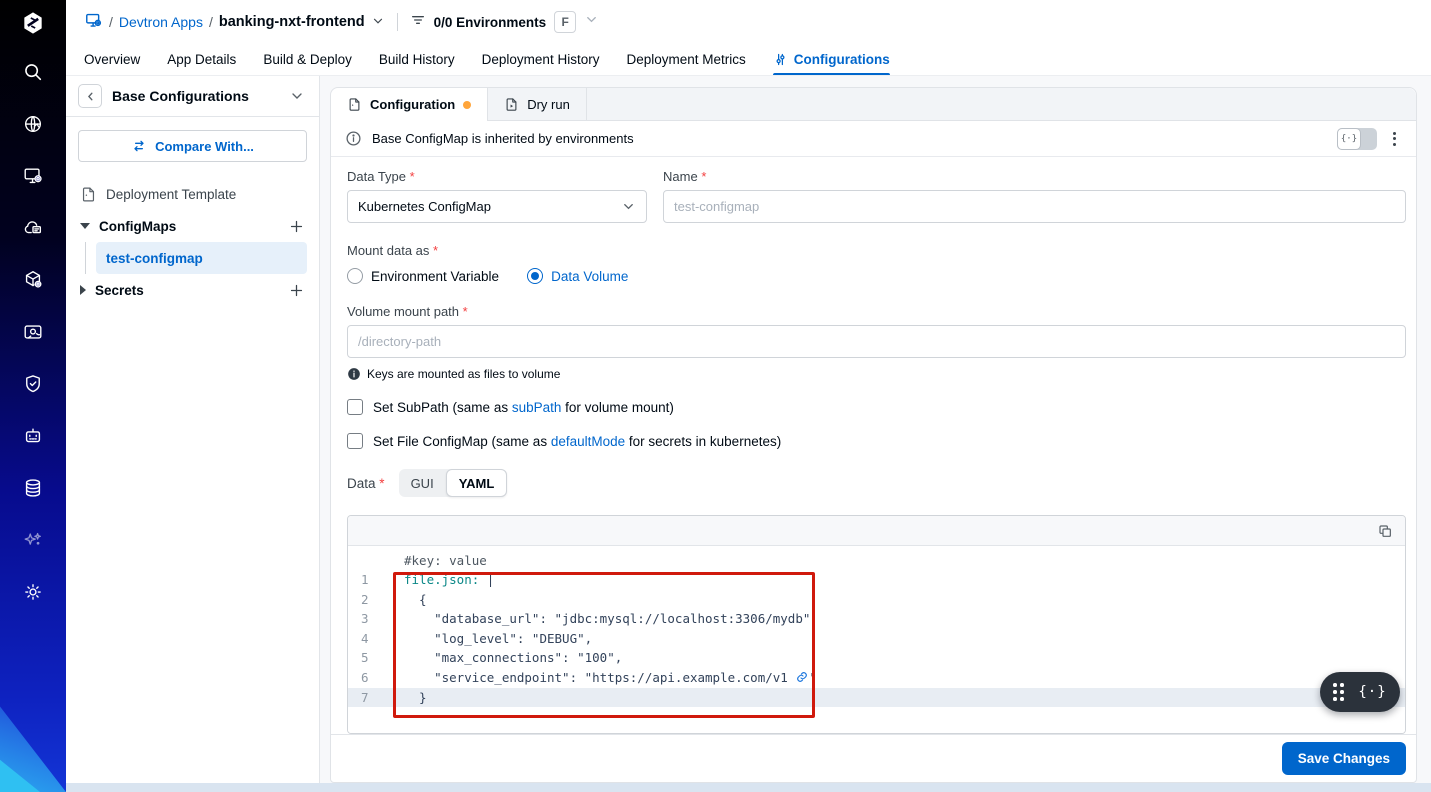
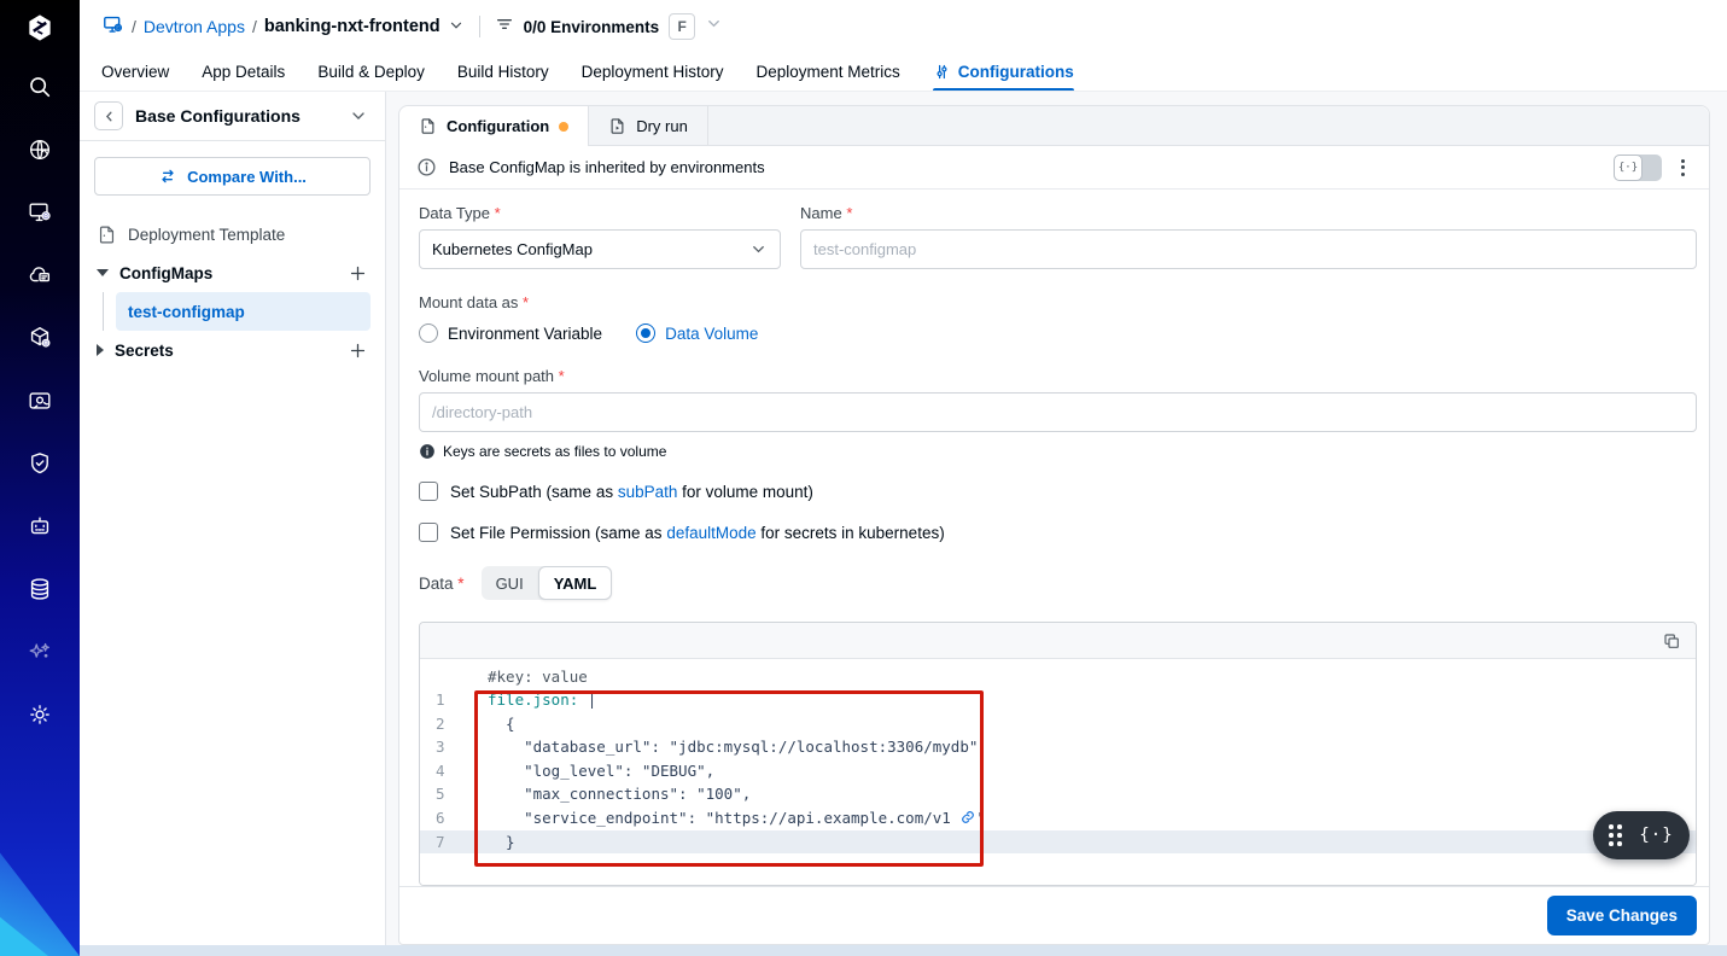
  /
  Devtron Apps
  /
  banking-nxt-frontend
  0/0 Environments
  F
  Overview
  App Details
  Build & Deploy
  Build History
  Deployment History
  Deployment Metrics
  Configurations
  Base Configurations
  Compare With...
  Deployment Template
  ConfigMaps
  test-configmap
  Secrets
  Configuration
  Dry run
  Base ConfigMap is inherited by environments
  {·}
  Data Type *
  Kubernetes ConfigMap
  Name *
  test-configmap
  Mount data as *
  Environment Variable
  Data Volume
  Volume mount path *
  /directory-path
- Keys are mounted as files to volume
+ Keys are secrets as files to volume
  Set SubPath (same as subPath for volume mount)
- Set File ConfigMap (same as defaultMode for secrets in kubernetes)
+ Set File Permission (same as defaultMode for secrets in kubernetes)
  Data *
  GUI
  YAML
  #key: value
  1
  file.json: |
  2
  {
  3
  "database_url": "jdbc:mysql://localhost:3306/mydb",
  4
  "log_level": "DEBUG",
  5
  "max_connections": "100",
  6
  "service_endpoint": "https://api.example.com/v1 "
  7
  }
  {·}
  Save Changes
